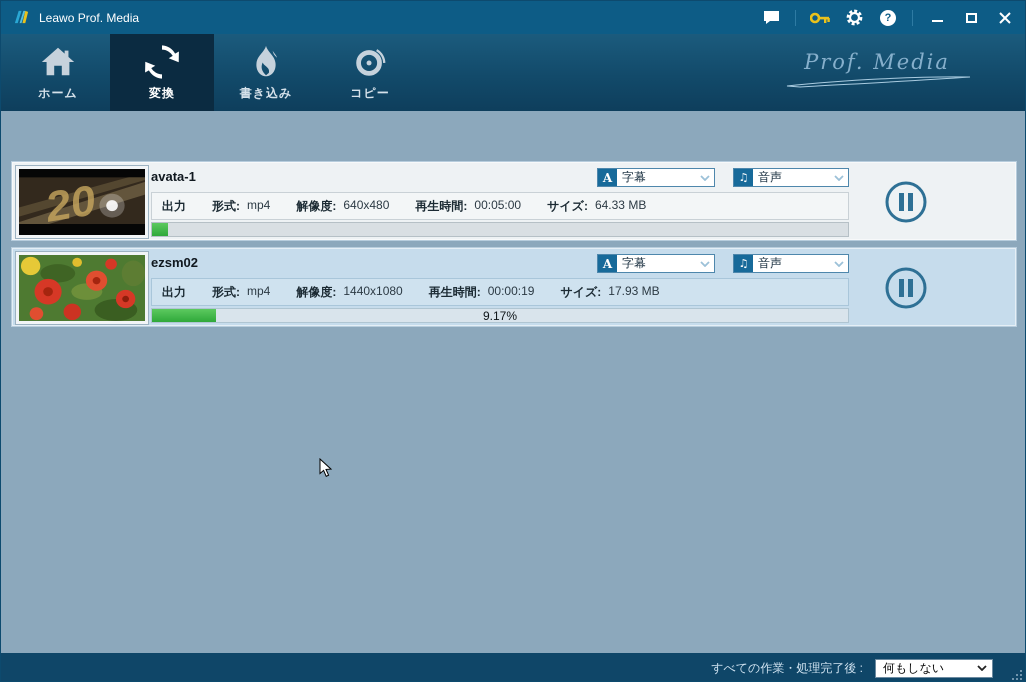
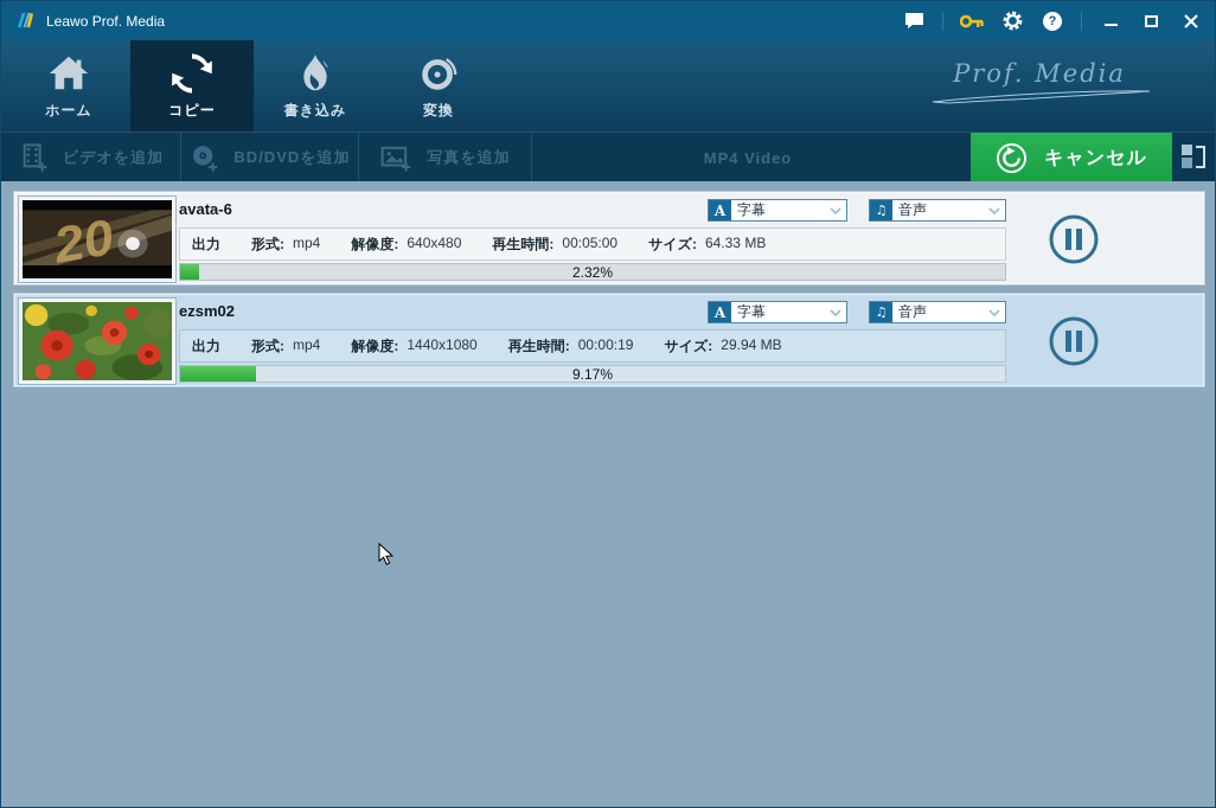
  Leawo Prof. Media
  ?
  ホーム
- 変換
+ コピー
  書き込み
- コピー
+ 変換
  Prof. Media
+ ビデオを追加
+ BD/DVDを追加
+ 写真を追加
+ MP4 Video
+ キャンセル
- avata-1
+ avata-6
  A
  字幕
  ♫
  音声
  出力
  形式:
  mp4
  解像度:
  640x480
  再生時間:
  00:05:00
  サイズ:
  64.33 MB
+ 2.32%
  ezsm02
  A
  字幕
  ♫
  音声
  出力
  形式:
  mp4
  解像度:
  1440x1080
  再生時間:
  00:00:19
  サイズ:
- 17.93 MB
+ 29.94 MB
  9.17%
- すべての作業・処理完了後 :
- 何もしない
